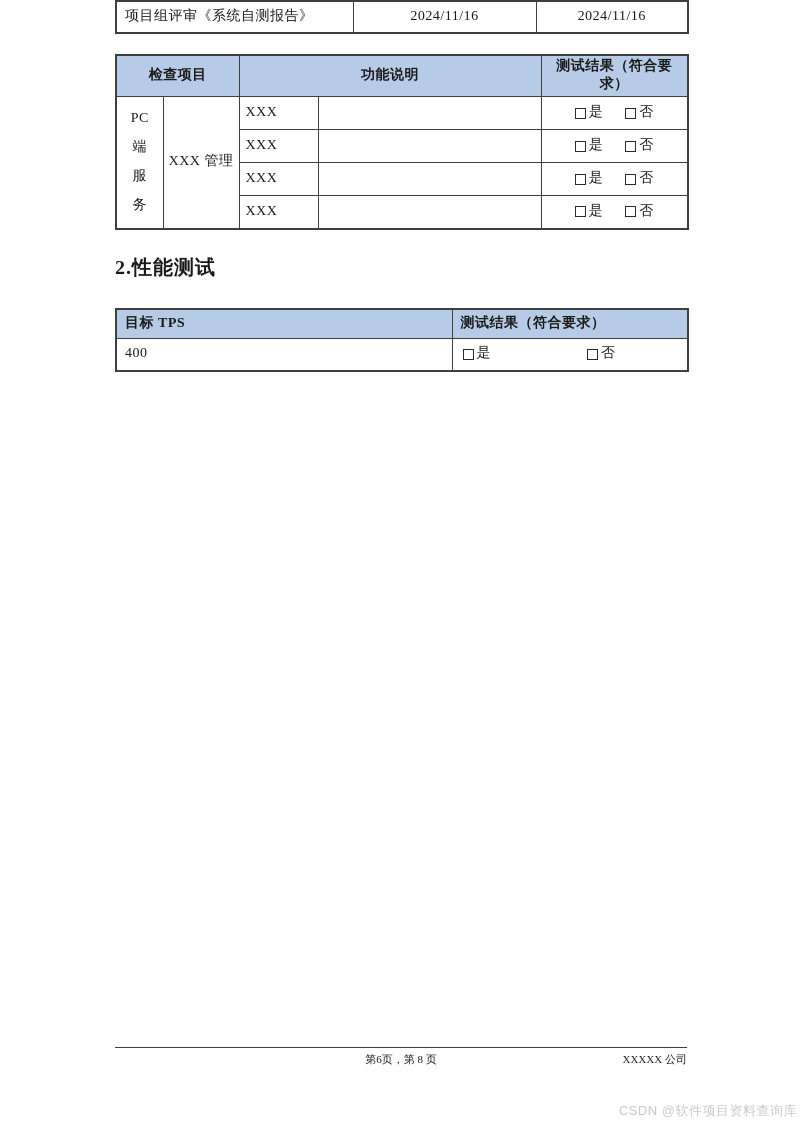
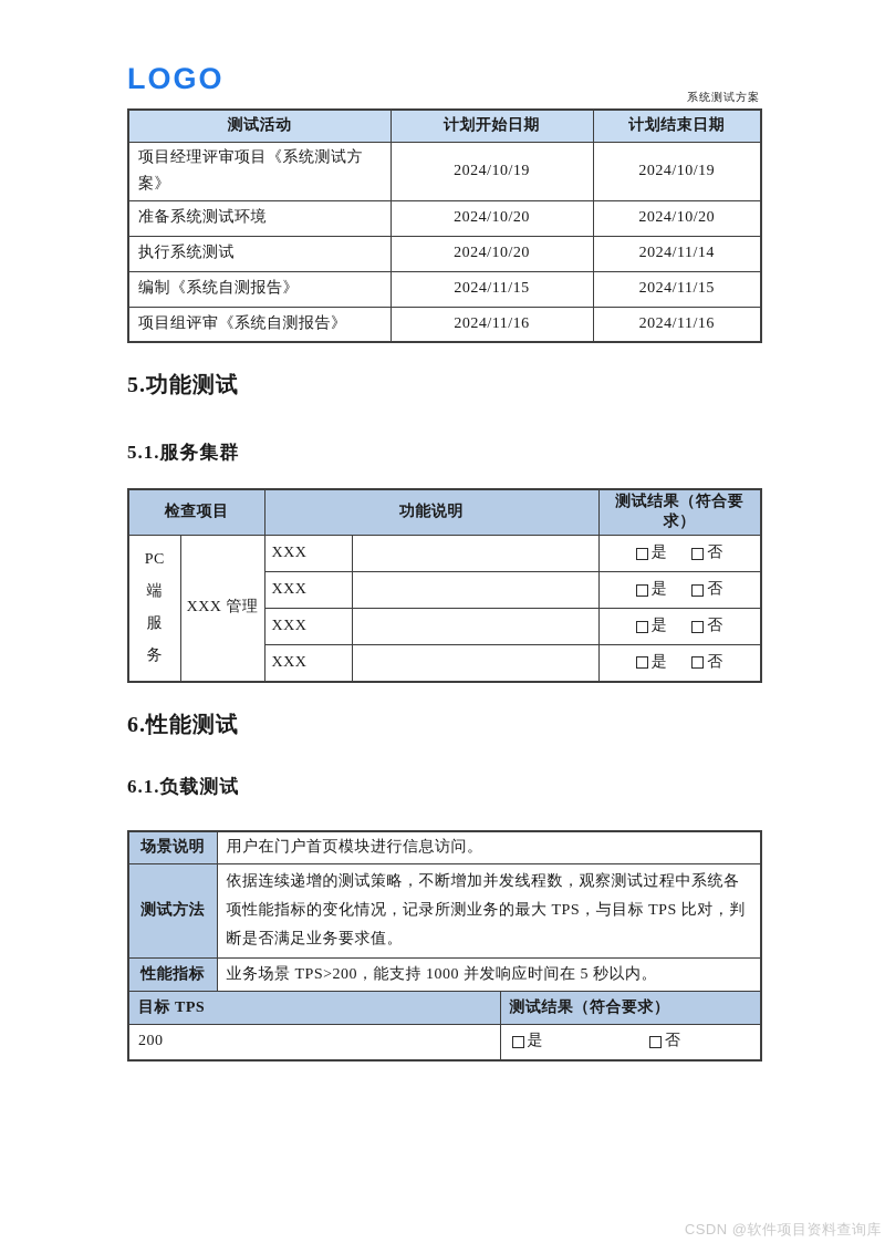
+ LOGO
+ 系统测试方案
+ 测试活动	计划开始日期	计划结束日期
+ 项目经理评审项目《系统测试方案》	2024/10/19	2024/10/19
+ 准备系统测试环境	2024/10/20	2024/10/20
+ 执行系统测试	2024/10/20	2024/11/14
+ 编制《系统自测报告》	2024/11/15	2024/11/15
  项目组评审《系统自测报告》	2024/11/16	2024/11/16
+ 5.功能测试
+ 5.1.服务集群
  检查项目	功能说明	测试结果（符合要求）
  PC端服务	XXX 管理	XXX		是 否
  XXX		是 否
  XXX		是 否
  XXX		是 否
- 2.性能测试
+ 6.性能测试
+ 6.1.负载测试
+ 场景说明	用户在门户首页模块进行信息访问。
+ 测试方法	依据连续递增的测试策略，不断增加并发线程数，观察测试过程中系统各项性能指标的变化情况，记录所测业务的最大 TPS，与目标 TPS 比对，判断是否满足业务要求值。
+ 性能指标	业务场景 TPS>200，能支持 1000 并发响应时间在 5 秒以内。
  目标 TPS	测试结果（符合要求）
- 400	是 否
+ 200	是 否
- 第6页，第 8 页
- XXXXX 公司
  CSDN @软件项目资料查询库
